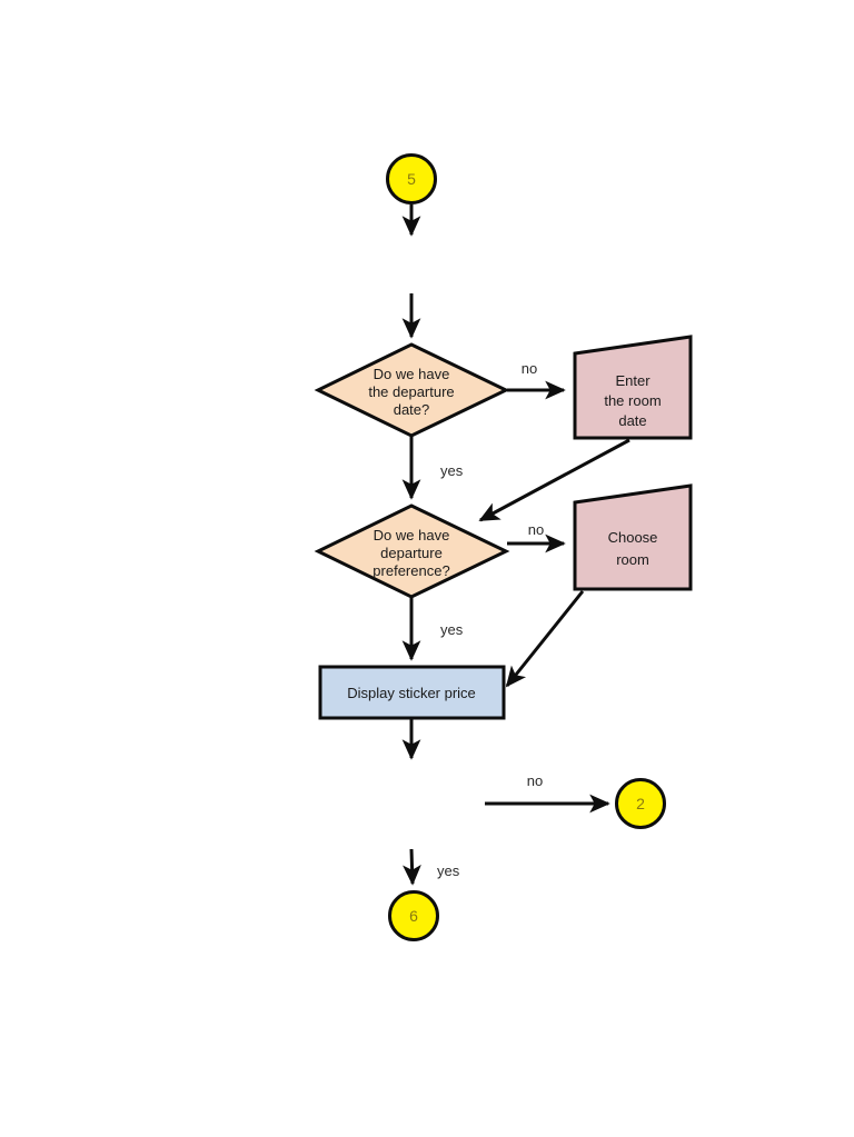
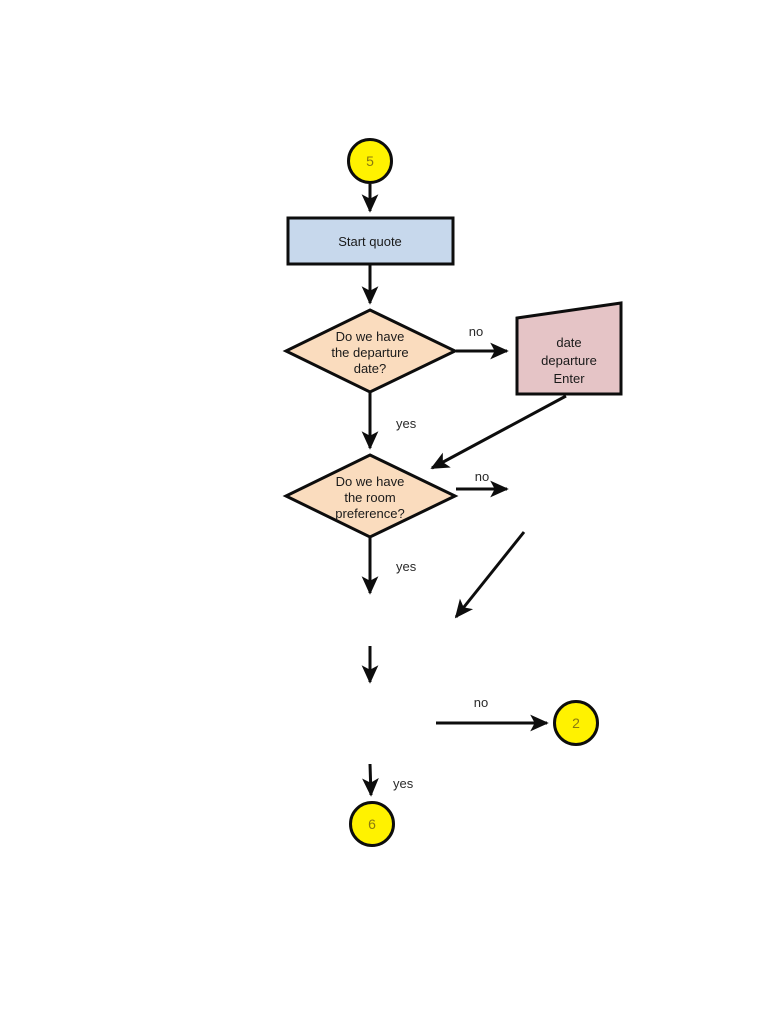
  5
+ Start quote
  Do we have
  the departure
  date?
- Enter
+ date
- the room
+ departure
- date
+ Enter
  Do we have
- departure
+ the room
  preference?
- Choose
- room
- Display sticker price
  2
  6
  no
  yes
  no
  yes
  no
  yes
